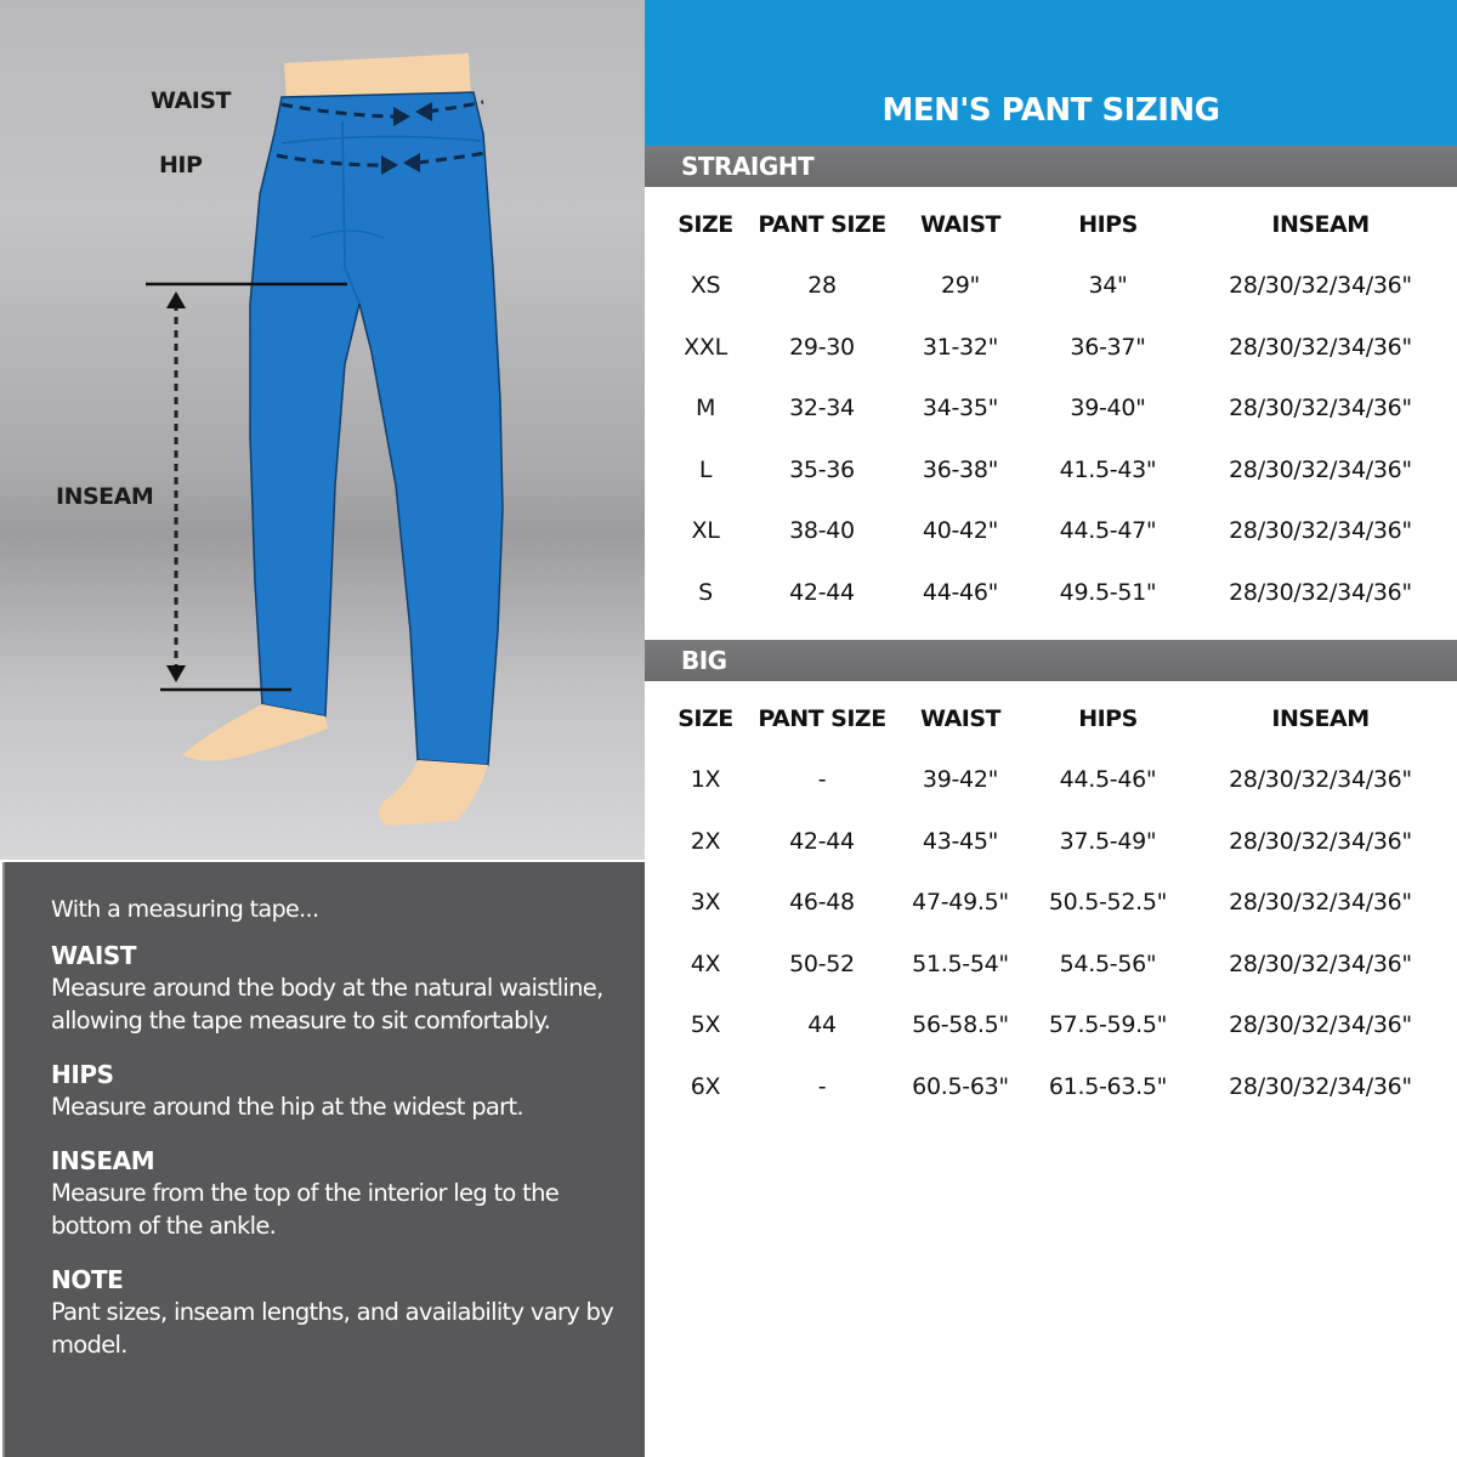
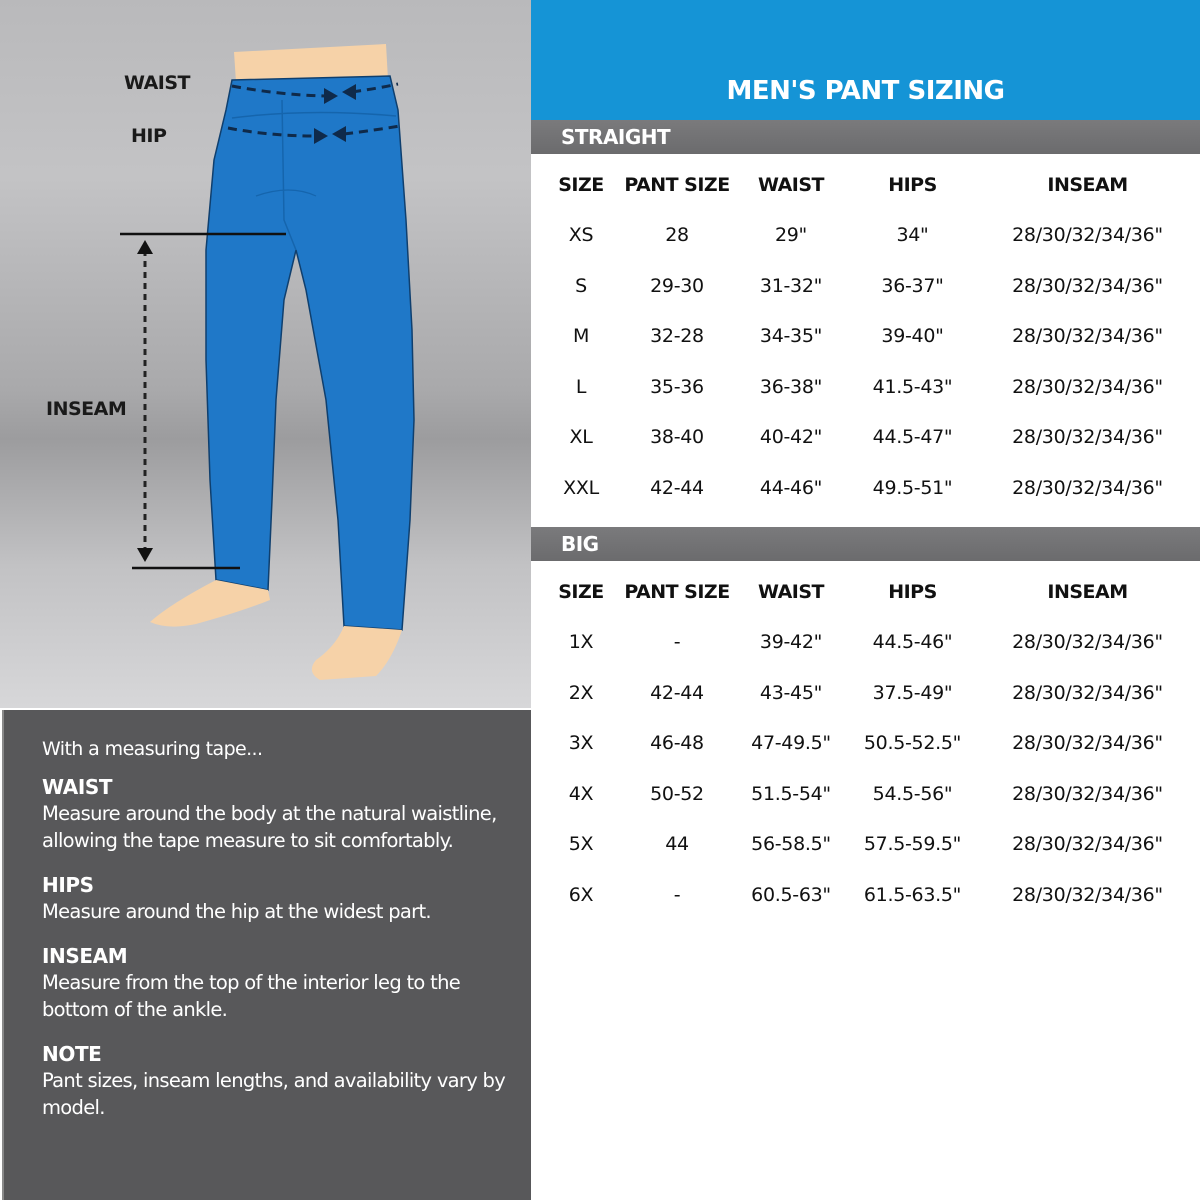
  WAIST
  HIP
  INSEAM
  With a measuring tape...
  WAIST
  Measure around the body at the natural waistline, allowing the tape measure to sit comfortably.
  HIPS
  Measure around the hip at the widest part.
  INSEAM
  Measure from the top of the interior leg to the bottom of the ankle.
  NOTE
  Pant sizes, inseam lengths, and availability vary by model.
  MEN'S PANT SIZING
  STRAIGHT
  SIZE	PANT SIZE	WAIST	HIPS	INSEAM
  XS	28	29"	34"	28/30/32/34/36"
- XXL	29-30	31-32"	36-37"	28/30/32/34/36"
+ S	29-30	31-32"	36-37"	28/30/32/34/36"
- M	32-34	34-35"	39-40"	28/30/32/34/36"
+ M	32-28	34-35"	39-40"	28/30/32/34/36"
  L	35-36	36-38"	41.5-43"	28/30/32/34/36"
  XL	38-40	40-42"	44.5-47"	28/30/32/34/36"
- S	42-44	44-46"	49.5-51"	28/30/32/34/36"
+ XXL	42-44	44-46"	49.5-51"	28/30/32/34/36"
  BIG
  SIZE	PANT SIZE	WAIST	HIPS	INSEAM
  1X	-	39-42"	44.5-46"	28/30/32/34/36"
  2X	42-44	43-45"	37.5-49"	28/30/32/34/36"
  3X	46-48	47-49.5"	50.5-52.5"	28/30/32/34/36"
  4X	50-52	51.5-54"	54.5-56"	28/30/32/34/36"
  5X	44	56-58.5"	57.5-59.5"	28/30/32/34/36"
  6X	-	60.5-63"	61.5-63.5"	28/30/32/34/36"
